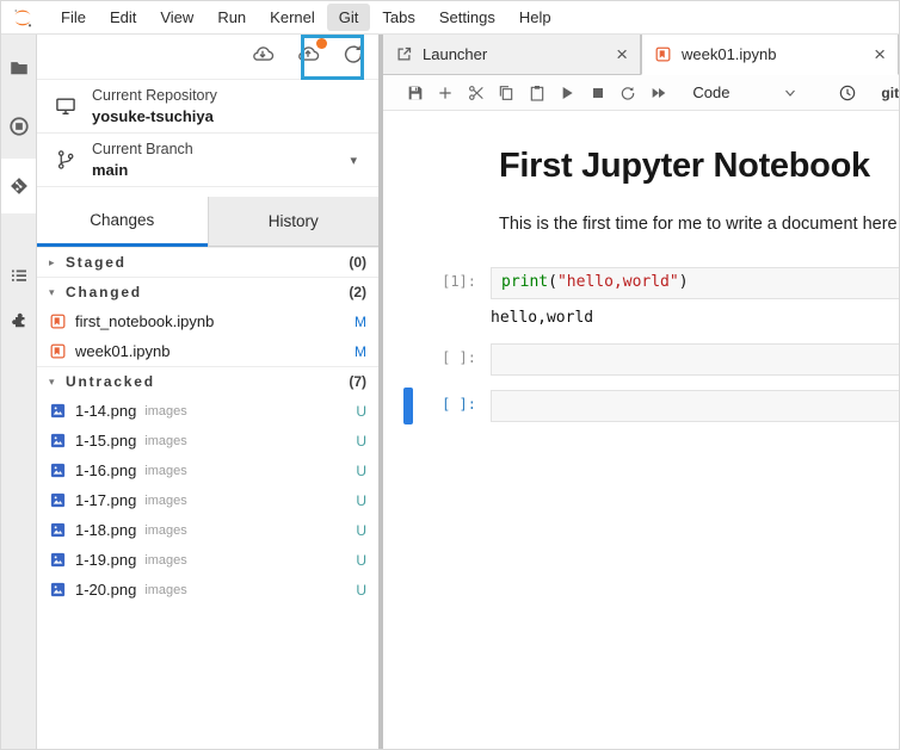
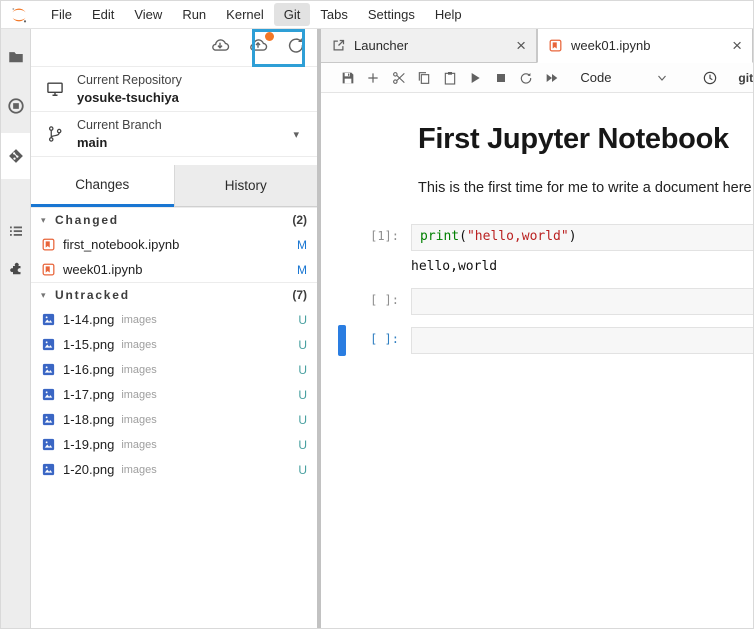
  File
  Edit
  View
  Run
  Kernel
  Git
  Tabs
  Settings
  Help
  Current Repository
  yosuke-tsuchiya
  Current Branch
  main
  ▾
  Changes
  History
- ▸
- Staged
- (0)
  ▾
  Changed
  (2)
  first_notebook.ipynb
  M
  week01.ipynb
  M
  ▾
  Untracked
  (7)
  1-14.png
  images
  U
  1-15.png
  images
  U
  1-16.png
  images
  U
  1-17.png
  images
  U
  1-18.png
  images
  U
  1-19.png
  images
  U
  1-20.png
  images
  U
  Launcher
  ×
  week01.ipynb
  ×
  Code
  git
  First Jupyter Notebook
  This is the first time for me to write a document here
  [1]:
  print("hello,world")
  hello,world
  [ ]:
  [ ]:
